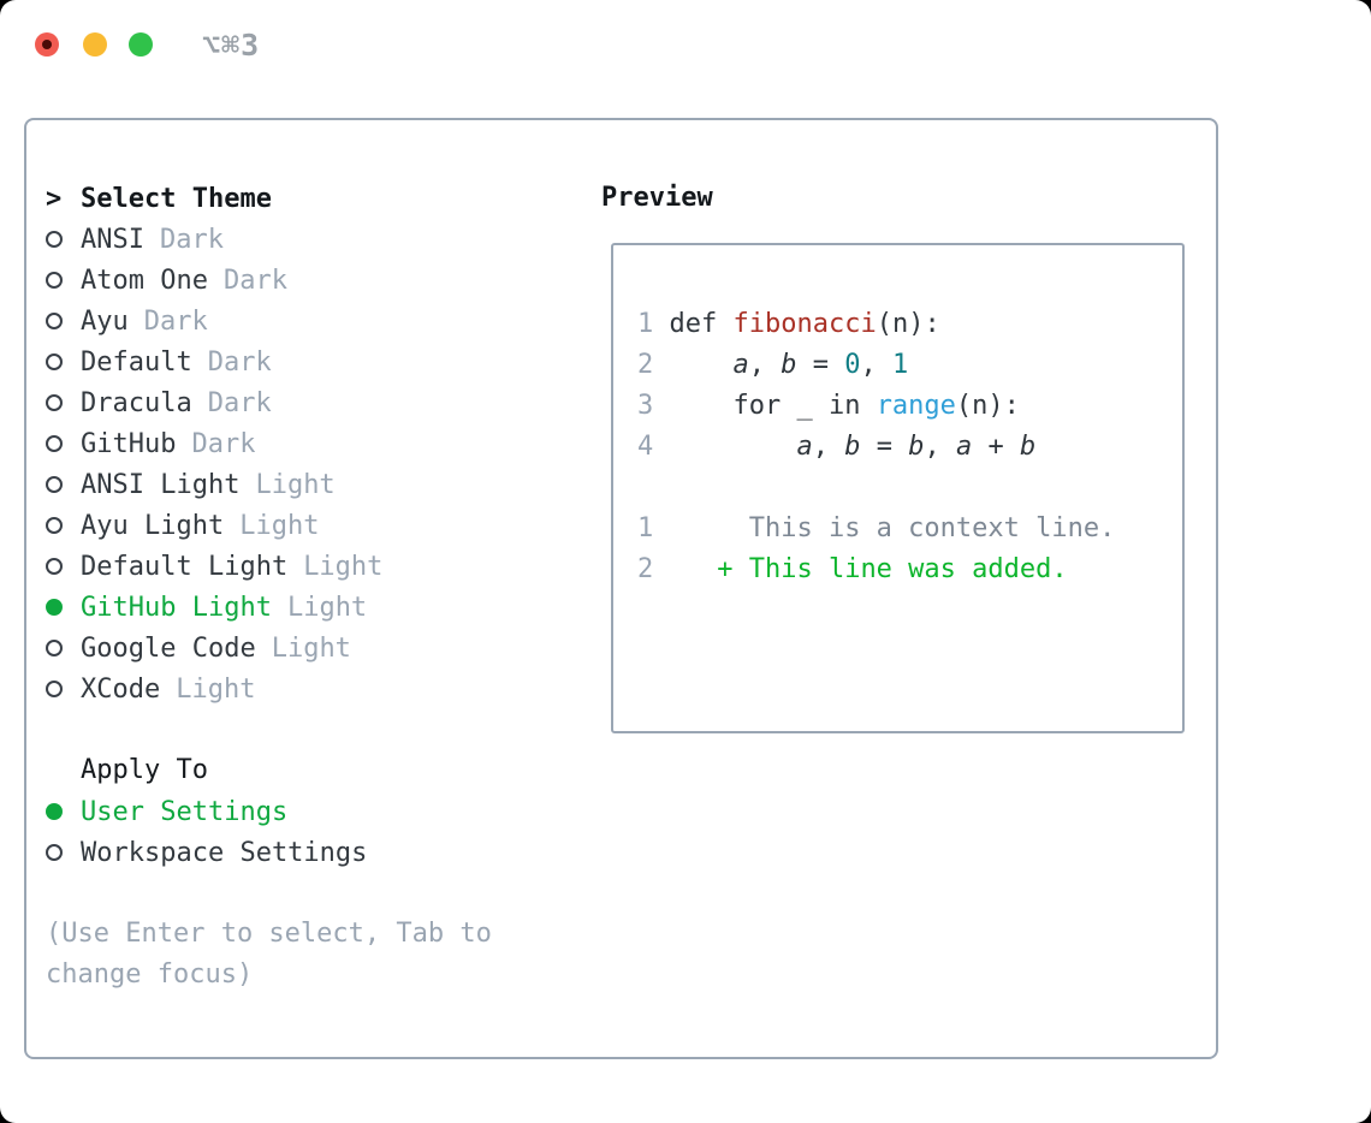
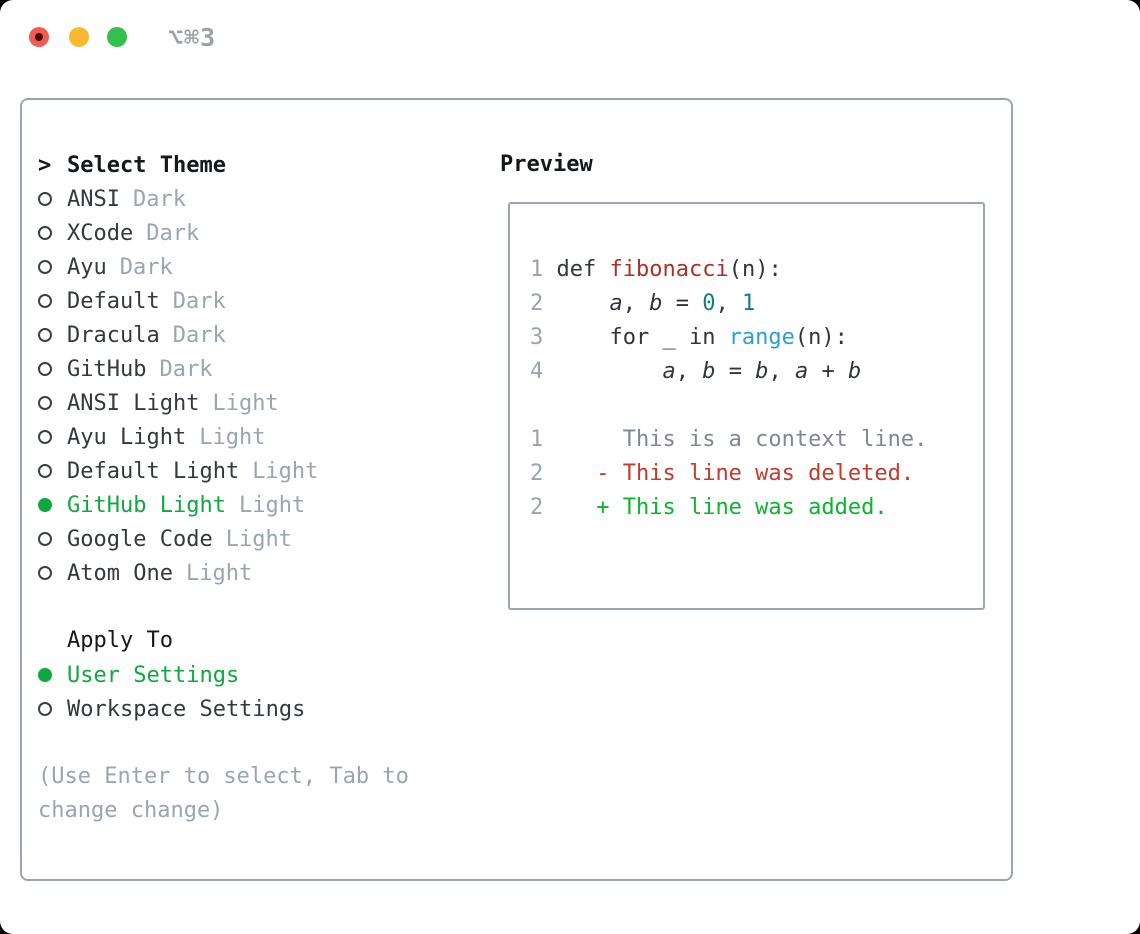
  ⌥⌘3
  >
  Select Theme
  ANSI
  Dark
- Atom One
+ XCode
  Dark
  Ayu
  Dark
  Default
  Dark
  Dracula
  Dark
  GitHub
  Dark
  ANSI Light
  Light
  Ayu Light
  Light
  Default Light
  Light
  GitHub Light
  Light
  Google Code
  Light
- XCode
+ Atom One
  Light
  Apply To
  User Settings
  Workspace Settings
- (Use Enter to select, Tab to change focus)
+ (Use Enter to select, Tab to change change)
  Preview
  1 def fibonacci(n):
  2 a, b = 0, 1
  3 for _ in range(n):
  4 a, b = b, a + b
  1 This is a context line.
+ 2 - This line was deleted.
  2 + This line was added.
